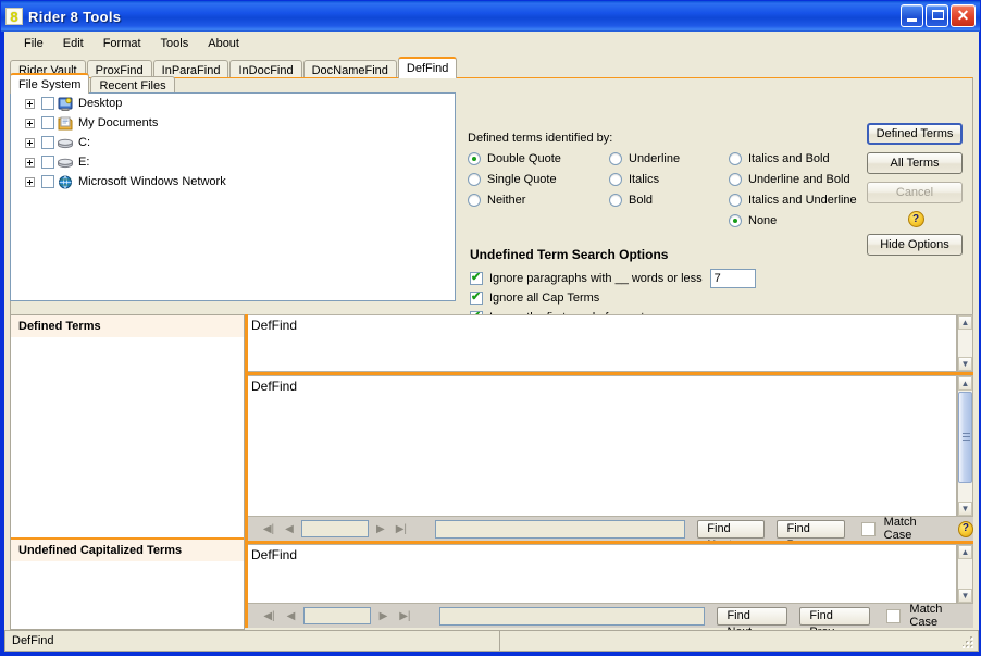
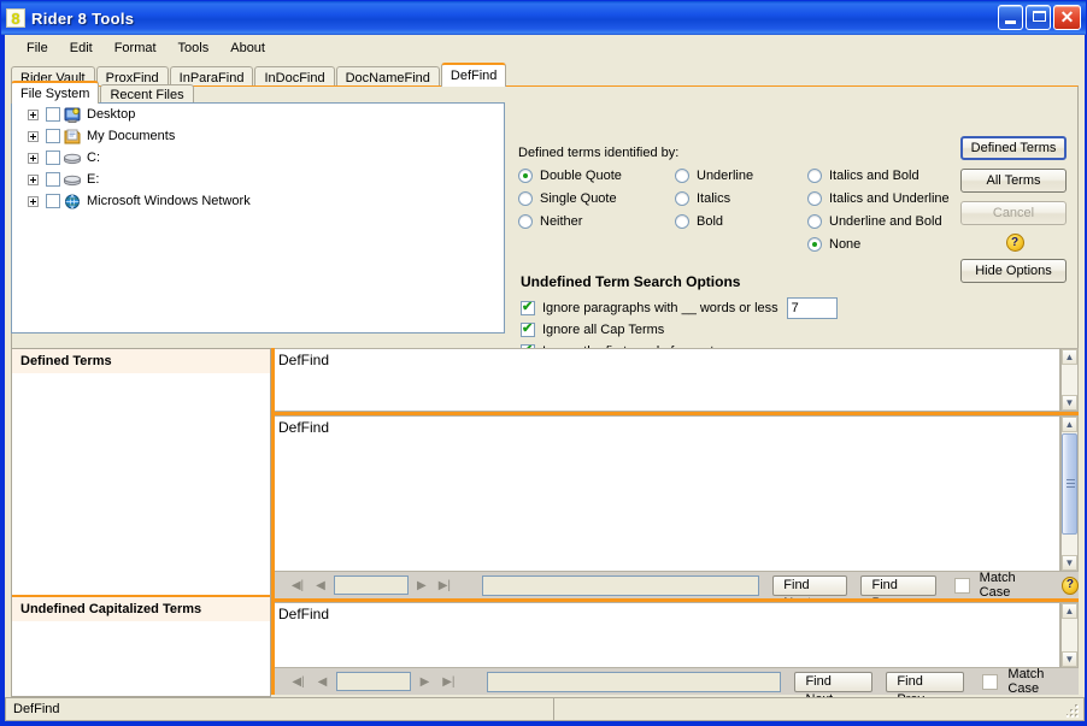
  8
  Rider 8 Tools
  ✕
  File
  Edit
  Format
  Tools
  About
  Rider Vault
  ProxFind
  InParaFind
  InDocFind
  DocNameFind
  DefFind
  File System
  Recent Files
  Desktop
  My Documents
  C:
  E:
  Microsoft Windows Network
  Defined terms identified by:
  Double Quote
  Underline
  Italics and Bold
  Single Quote
  Italics
- Underline and Bold
+ Italics and Underline
  Neither
  Bold
- Italics and Underline
+ Underline and Bold
  None
  Undefined Term Search Options
  Ignore paragraphs with __ words or less
  7
  Ignore all Cap Terms
  Defined Terms
  All Terms
  Cancel
  ?
  Hide Options
  Defined Terms
  Undefined Capitalized Terms
  DefFind
  ▲
  ▼
  DefFind
  ▲
  ▼
  ◀|
  ◀
  ▶
  ▶|
  Match Case
  ?
  DefFind
  ▲
  ▼
  ◀|
  ◀
  ▶
  ▶|
  Match Case
  DefFind
